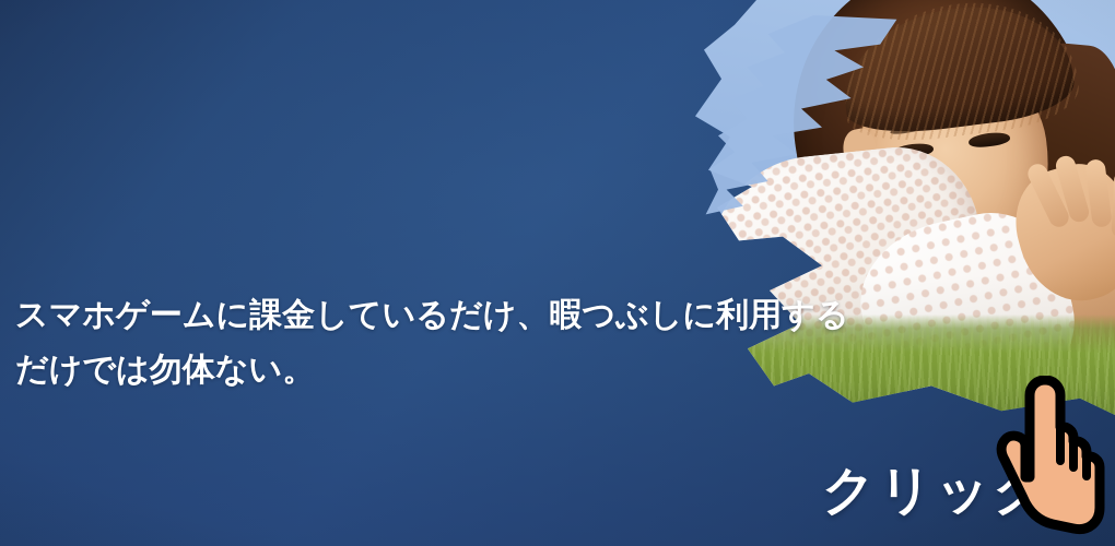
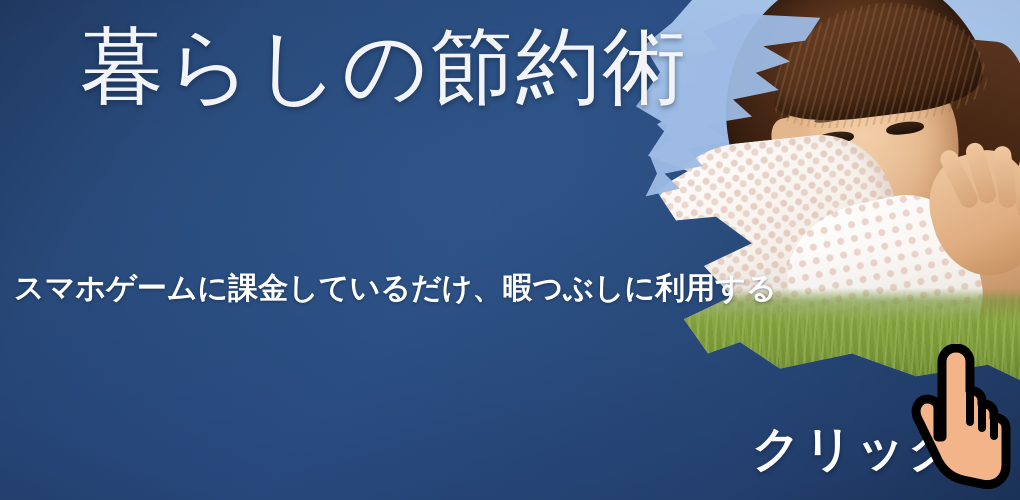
+ 暮らしの節約術
  スマホゲームに課金しているだけ、暇つぶしに利用する
- だけでは勿体ない。
  クリッ
